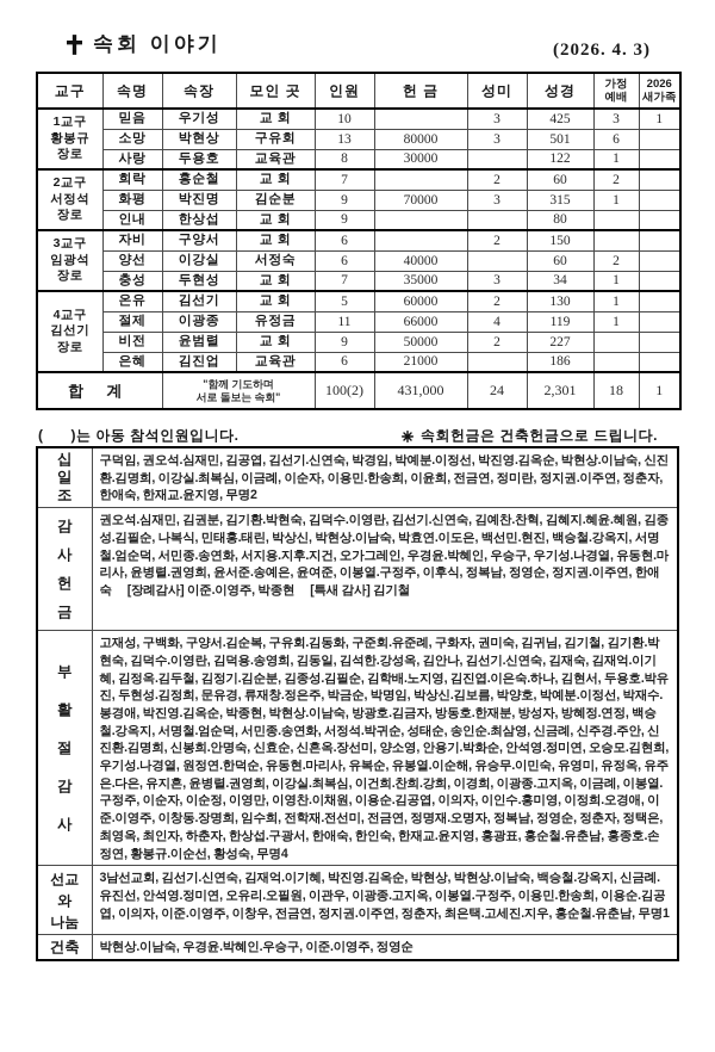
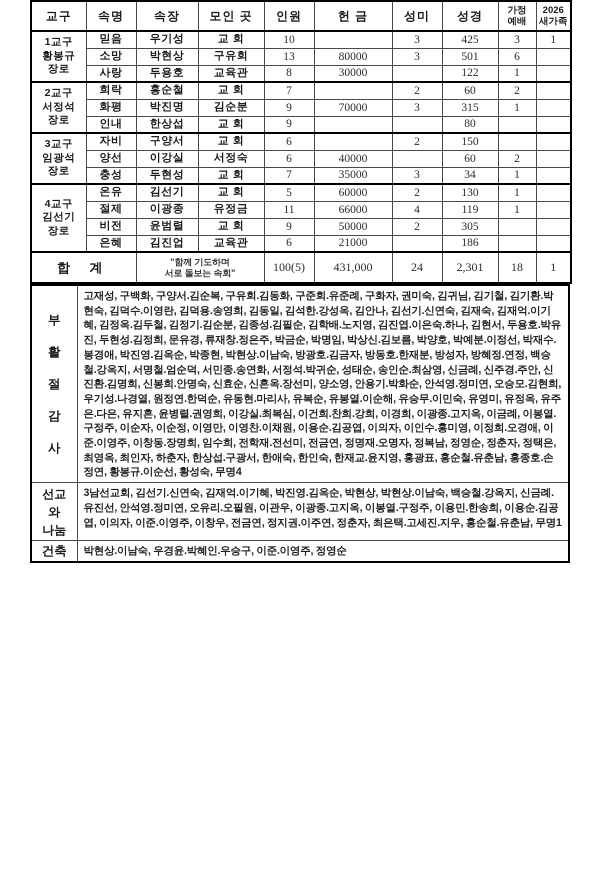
- 속회 이야기
- (2026. 4. 3)
  교구	속명	속장	모인 곳	인원	헌 금	성미	성경	가정 예배	2026 새가족
  1교구 황봉규 장로	믿음	우기성	교 회	10		3	425	3	1
  소망	박현상	구유회	13	80000	3	501	6
  사랑	두용호	교육관	8	30000		122	1
  2교구 서정석 장로	희락	홍순철	교 회	7		2	60	2
  화평	박진명	김순분	9	70000	3	315	1
  인내	한상섭	교 회	9			80
  3교구 임광석 장로	자비	구양서	교 회	6		2	150
  양선	이강실	서정숙	6	40000		60	2
  충성	두현성	교 회	7	35000	3	34	1
  4교구 김선기 장로	온유	김선기	교 회	5	60000	2	130	1
  절제	이광종	유정금	11	66000	4	119	1
- 비전	윤범렬	교 회	9	50000	2	227
+ 비전	윤범렬	교 회	9	50000	2	305
  은혜	김진업	교육관	6	21000		186
- 합 계	"함께 기도하며 서로 돌보는 속회"	100(2)	431,000	24	2,301	18	1
+ 합 계	"함께 기도하며 서로 돌보는 속회"	100(5)	431,000	24	2,301	18	1
- ( )는 아동 참석인원입니다.
- 속회헌금은 건축헌금으로 드립니다.
- 십 일 조	구덕임, 권오석.심재민, 김공엽, 김선기.신연숙, 박경임, 박예분.이정선, 박진영.김옥순, 박현상.이남숙, 신진환.김명희, 이강실.최복심, 이금례, 이순자, 이용민.한송희, 이윤희, 전금연, 정미란, 정지권.이주연, 정춘자, 한애숙, 한재교.윤지영, 무명2
- 감 사 헌 금	권오석.심재민, 김권분, 김기환.박현숙, 김덕수.이영란, 김선기.신연숙, 김예찬.찬혁, 김혜지.혜윤.혜원, 김종성.김필순, 나복식, 민태홍.태린, 박상신, 박현상.이남숙, 박효연.이도은, 백선민.현진, 백승철.강옥지, 서명철.엄순덕, 서민종.송연화, 서지용.지후.지건, 오가그레인, 우경윤.박혜인, 우승구, 우기성.나경열, 유동현.마리사, 윤병렬.권영희, 윤서준.송예은, 윤여준, 이봉열.구정주, 이후식, 정복남, 정영순, 정지권.이주연, 한애숙 [장례감사] 이준.이영주, 박종현 [특새 감사] 김기철
  부 활 절 감 사	고재성, 구백화, 구양서.김순복, 구유회.김동화, 구준회.유준례, 구화자, 권미숙, 김귀님, 김기철, 김기환.박현숙, 김덕수.이영란, 김덕용.송영희, 김동일, 김석한.강성옥, 김안나, 김선기.신연숙, 김재숙, 김재억.이기혜, 김정옥.김두철, 김정기.김순분, 김종성.김필순, 김학배.노지영, 김진엽.이은숙.하나, 김현서, 두용호.박유진, 두현성.김정희, 문유경, 류재창.정은주, 박금순, 박명임, 박상신.김보름, 박양호, 박예분.이정선, 박재수.봉경애, 박진영.김옥순, 박종현, 박현상.이남숙, 방광호.김금자, 방동호.한재분, 방성자, 방혜정.연정, 백승철.강옥지, 서명철.엄순덕, 서민종.송연화, 서정석.박귀순, 성태순, 송인순.최삼영, 신금례, 신주경.주안, 신진환.김명희, 신봉희.안명숙, 신효순, 신흔옥.장선미, 양소영, 안용기.박화순, 안석영.정미연, 오승모.김현희, 우기성.나경열, 원정연.한덕순, 유동현.마리사, 유복순, 유봉열.이순해, 유승무.이민숙, 유영미, 유정옥, 유주은.다은, 유지흔, 윤병렬.권영희, 이강실.최복심, 이건희.찬희.강희, 이경희, 이광종.고지옥, 이금례, 이봉열.구정주, 이순자, 이순정, 이영만, 이영찬.이채원, 이용순.김공엽, 이의자, 이인수.홍미영, 이정희.오경애, 이준.이영주, 이창동.장명희, 임수희, 전학재.전선미, 전금연, 정명재.오명자, 정복남, 정영순, 정춘자, 정택은, 최영옥, 최인자, 하춘자, 한상섭.구광서, 한애숙, 한인숙, 한재교.윤지영, 홍광표, 홍순철.유춘남, 홍종호.손정연, 황봉규.이순선, 황성숙, 무명4
  선교 와 나눔	3남선교회, 김선기.신연숙, 김재억.이기혜, 박진영.김옥순, 박현상, 박현상.이남숙, 백승철.강옥지, 신금례.유진선, 안석영.정미연, 오유리.오필원, 이관우, 이광종.고지옥, 이봉열.구정주, 이용민.한송희, 이용순.김공엽, 이의자, 이준.이영주, 이창우, 전금연, 정지권.이주연, 정춘자, 최은택.고세진.지우, 홍순철.유춘남, 무명1
  건축	박현상.이남숙, 우경윤.박혜인.우승구, 이준.이영주, 정영순
